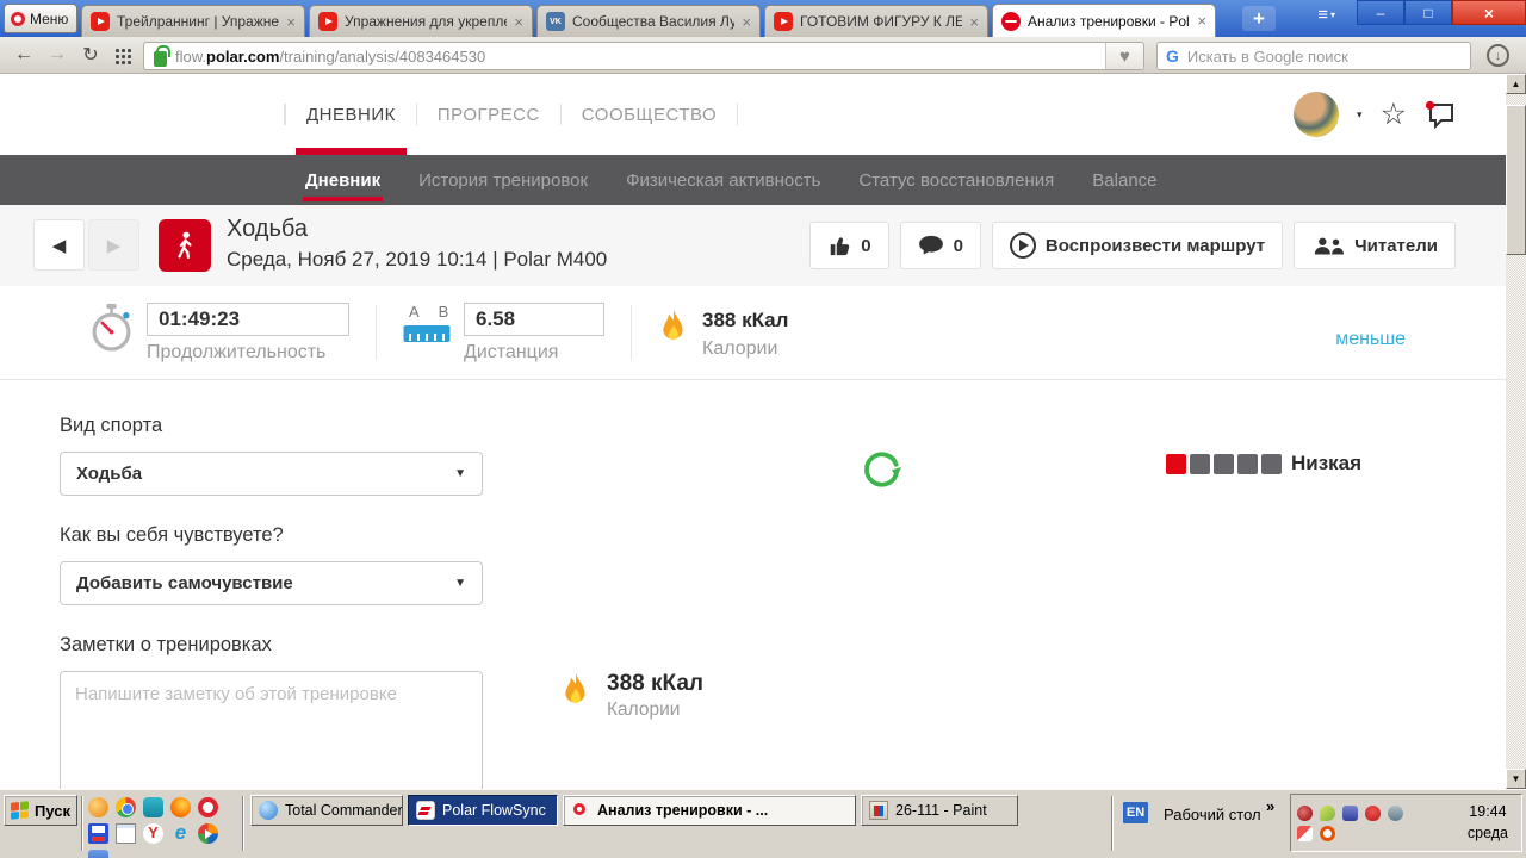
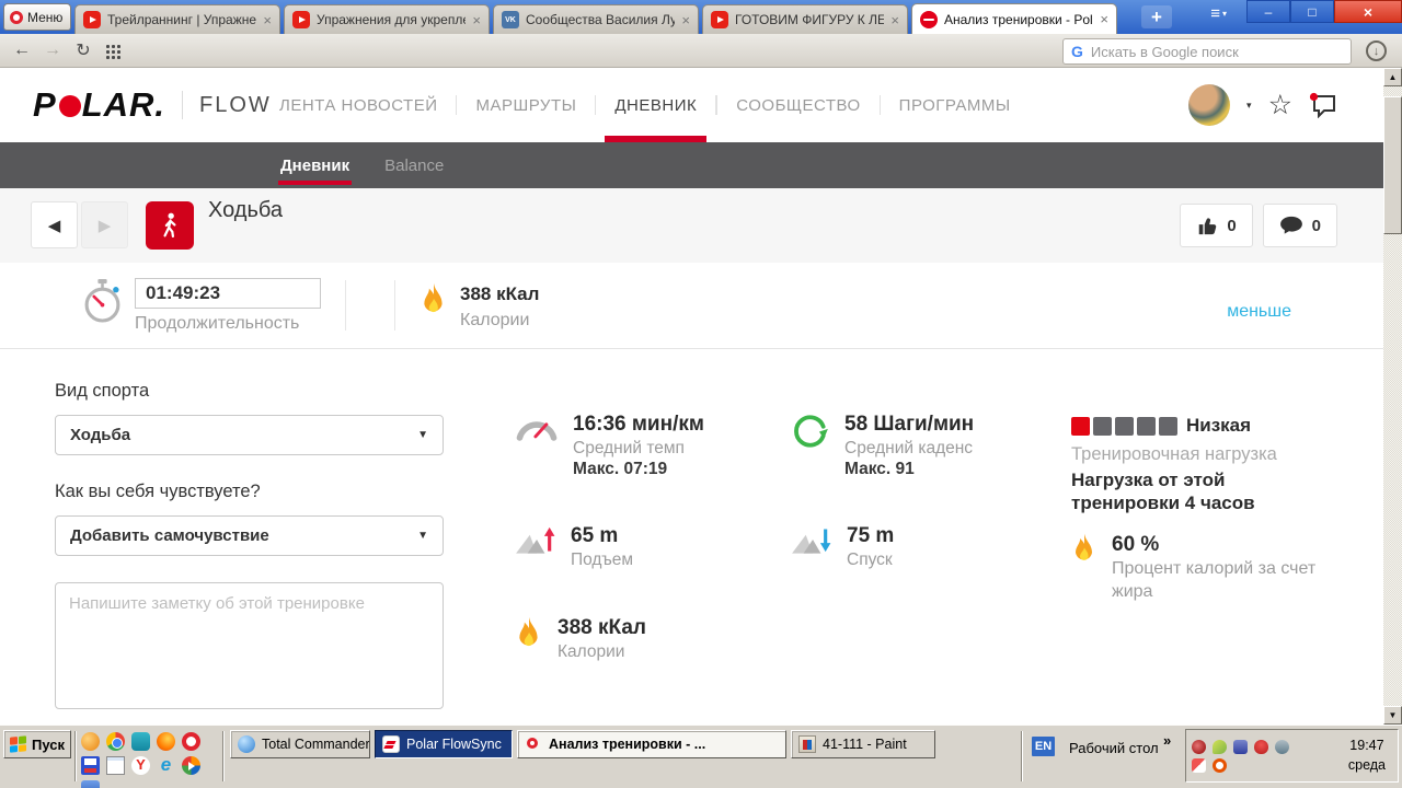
  Меню
  Трейлраннинг | Упражне
  ×
  Упражнения для укрепл
  ×
  Сообщества Василия Лу
  ×
  ГОТОВИМ ФИГУРУ К ЛЕ
  ×
  Анализ тренировки - Pol
  ×
  +
  ≡
  ▾
  –
  □
  ×
  ←
  →
  ↻
- flow.
- polar.com
- /training/analysis/4083464530
- ♥
  G
  Искать в Google поиск
  ↓
+ P
+ LAR
+ .
+ FLOW
+ ЛЕНТА НОВОСТЕЙ
+ МАРШРУТЫ
  ДНЕВНИК
- ПРОГРЕСС
  СООБЩЕСТВО
+ ПРОГРАММЫ
  ▾
  ☆
  Дневник
- История тренировок
- Физическая активность
- Статус восстановления
  Balance
  ◀
  ▶
  Ходьба
- Среда, Нояб 27, 2019 10:14 | Polar M400
  0
  0
- Воспроизвести маршрут
- Читатели
  01:49:23
  Продолжительность
- A
- B
- 6.58
- Дистанция
  388 кКал
  Калории
  меньше
  Вид спорта
  Ходьба
  ▼
  Как вы себя чувствуете?
  Добавить самочувствие
  ▼
- Заметки о тренировках
  Напишите заметку об этой тренировке
+ 16:36 мин/км
+ Средний темп
+ Макс. 07:19
+ 58 Шаги/мин
+ Средний каденс
+ Макс. 91
  Низкая
+ Тренировочная нагрузка
+ Нагрузка от этой тренировки 4 часов
+ 65 m
+ Подъем
+ 75 m
+ Спуск
+ 60 %
+ Процент калорий за счет жира
  388 кКал
  Калории
  ▲
  ▼
  Пуск
  Y
  e
  Polar FlowSync
  Анализ тренировки - ...
- 26-111 - Paint
+ 41-111 - Paint
  EN
  Рабочий стол
  »
- 19:44
+ 19:47
  среда
